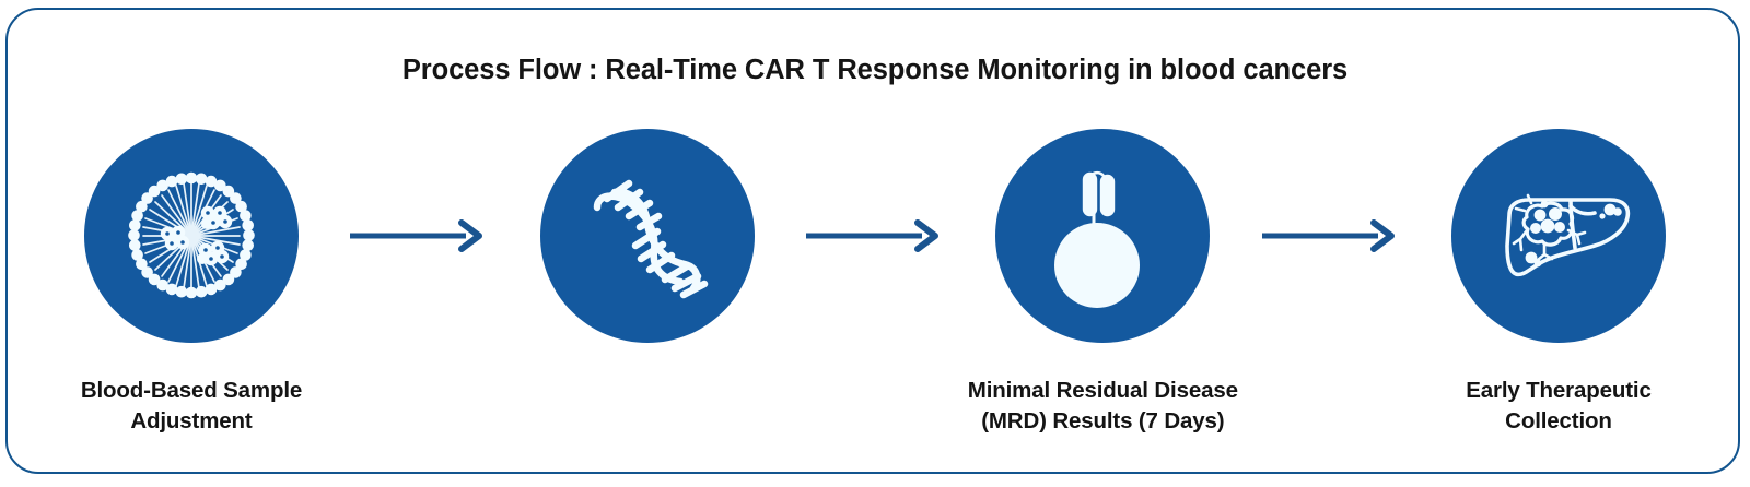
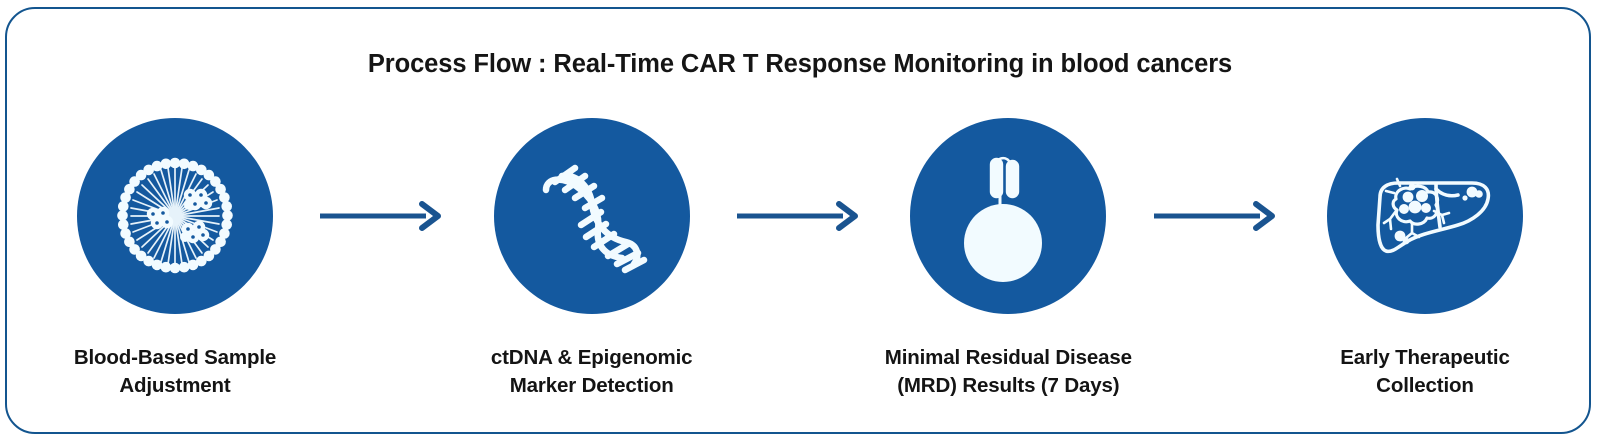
  Process Flow : Real-Time CAR T Response Monitoring in blood cancers
  Blood-Based Sample
  Adjustment
+ ctDNA & Epigenomic
+ Marker Detection
  Minimal Residual Disease
  (MRD) Results (7 Days)
  Early Therapeutic
  Collection
